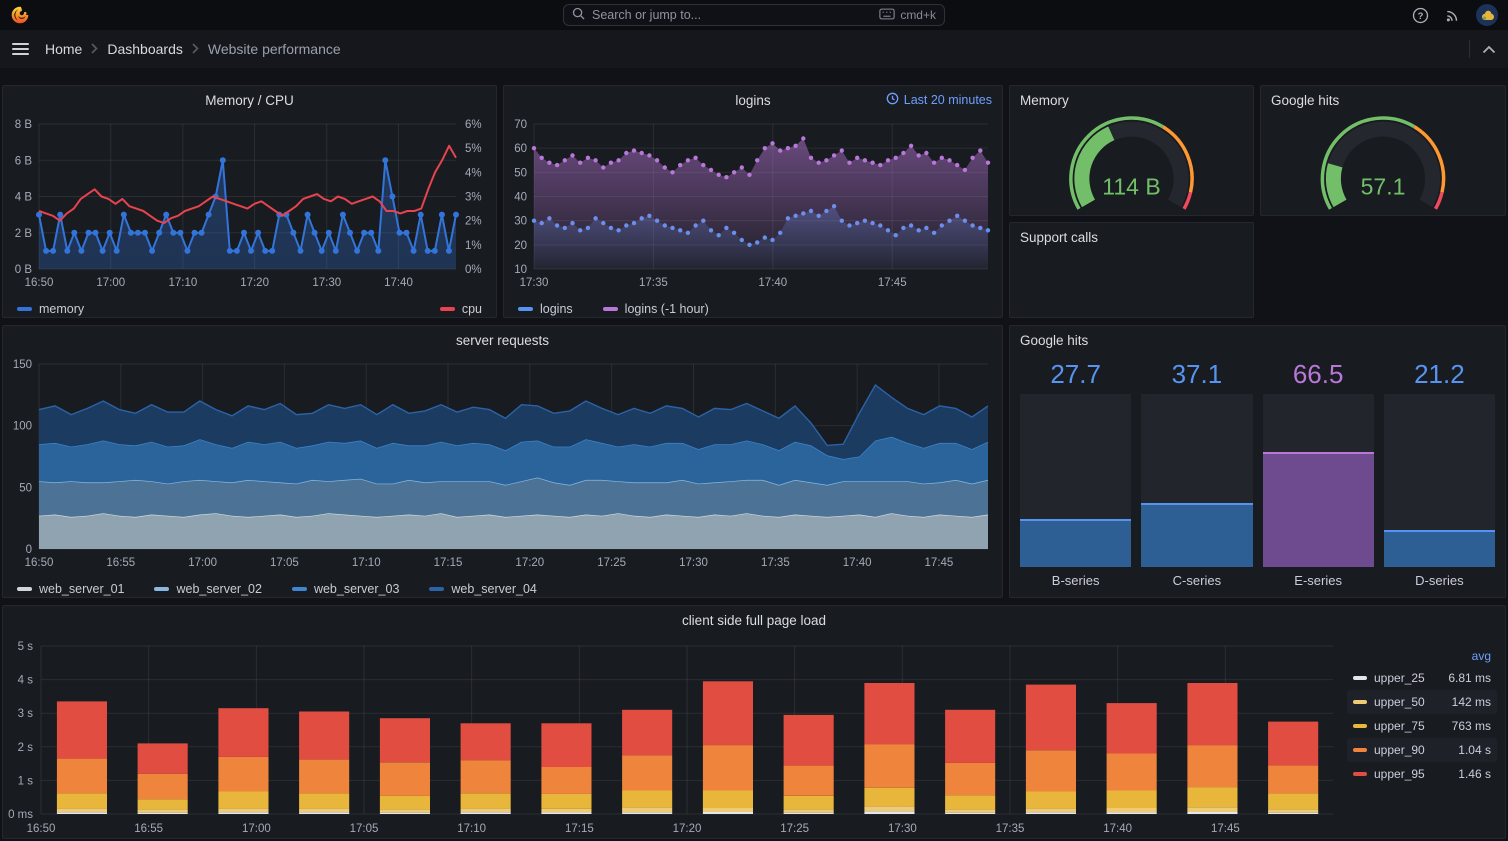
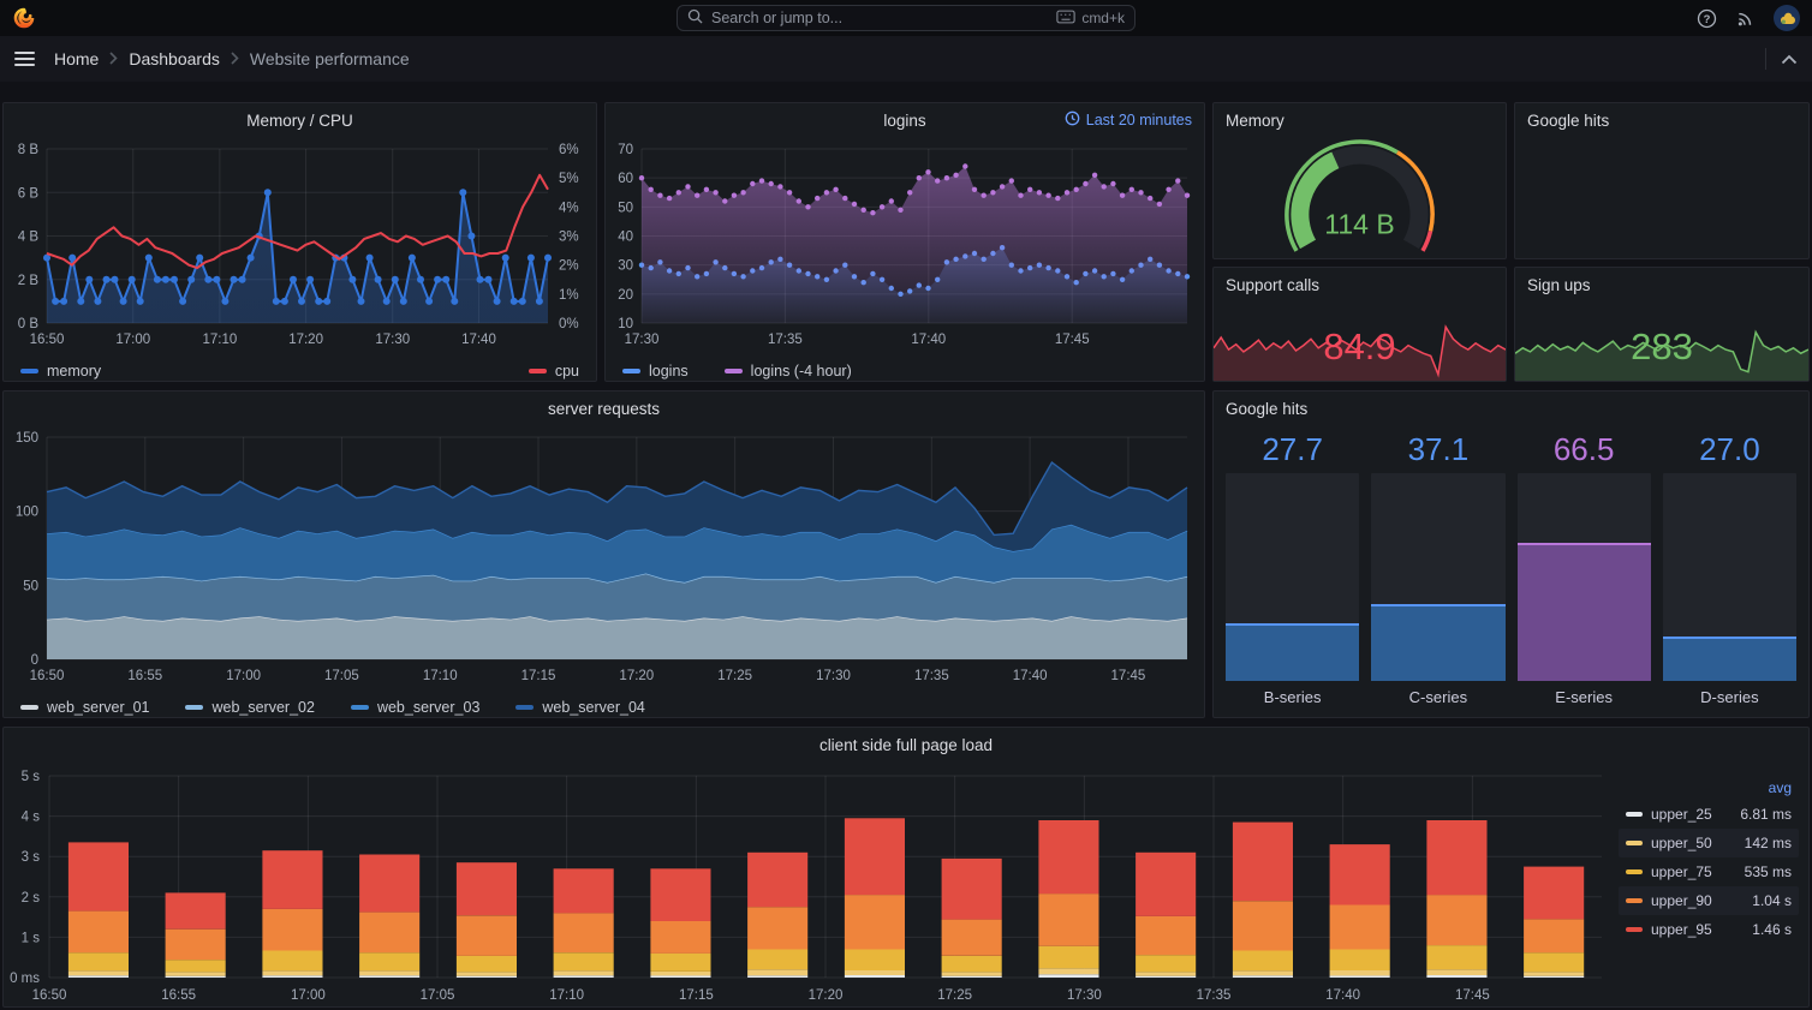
  Search or jump to...
  cmd+k
  ?
  Home
  Dashboards
  Website performance
  Memory / CPU
  8 B
  6 B
  4 B
  2 B
  0 B
  6%
  5%
  4%
  3%
  2%
  1%
  0%
  16:50
  17:00
  17:10
  17:20
  17:30
  17:40
  memory
  cpu
  logins
  Last 20 minutes
  70
  60
  50
  40
  30
  20
  10
  17:30
  17:35
  17:40
  17:45
  logins
- logins (-1 hour)
+ logins (-4 hour)
  Memory
  114 B
  Google hits
- 57.1
  Support calls
+ 84.9
+ Sign ups
+ 283
  server requests
  150
  100
  50
  0
  16:50
  16:55
  17:00
  17:05
  17:10
  17:15
  17:20
  17:25
  17:30
  17:35
  17:40
  17:45
  web_server_01
  web_server_02
  web_server_03
  web_server_04
  Google hits
  27.7
  B-series
  37.1
  C-series
  66.5
  E-series
- 21.2
+ 27.0
  D-series
  client side full page load
  5 s
  4 s
  3 s
  2 s
  1 s
  0 ms
  16:50
  16:55
  17:00
  17:05
  17:10
  17:15
  17:20
  17:25
  17:30
  17:35
  17:40
  17:45
  avg
  upper_25
  6.81 ms
  upper_50
  142 ms
  upper_75
- 763 ms
+ 535 ms
  upper_90
  1.04 s
  upper_95
  1.46 s
